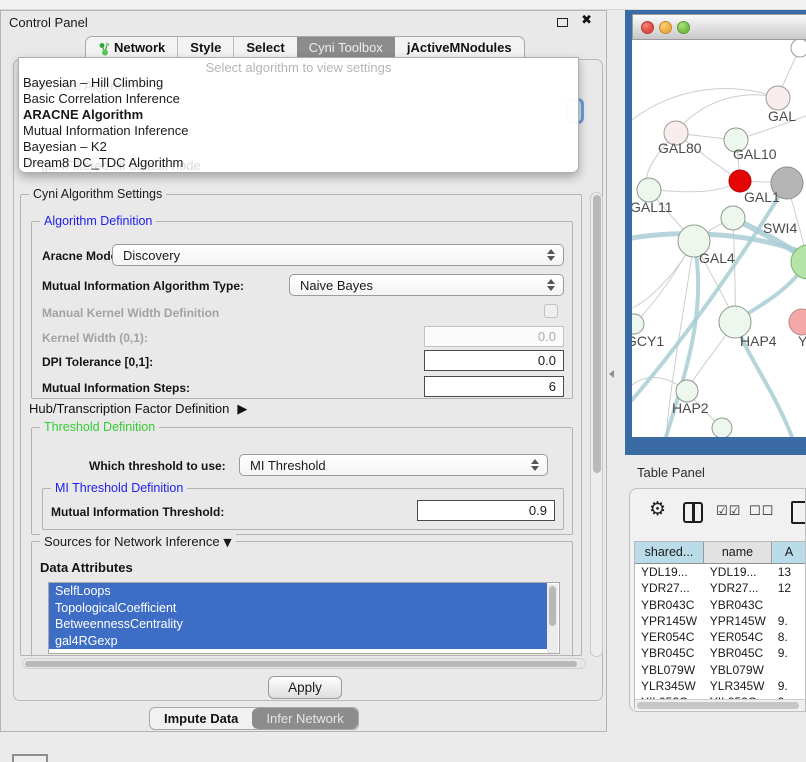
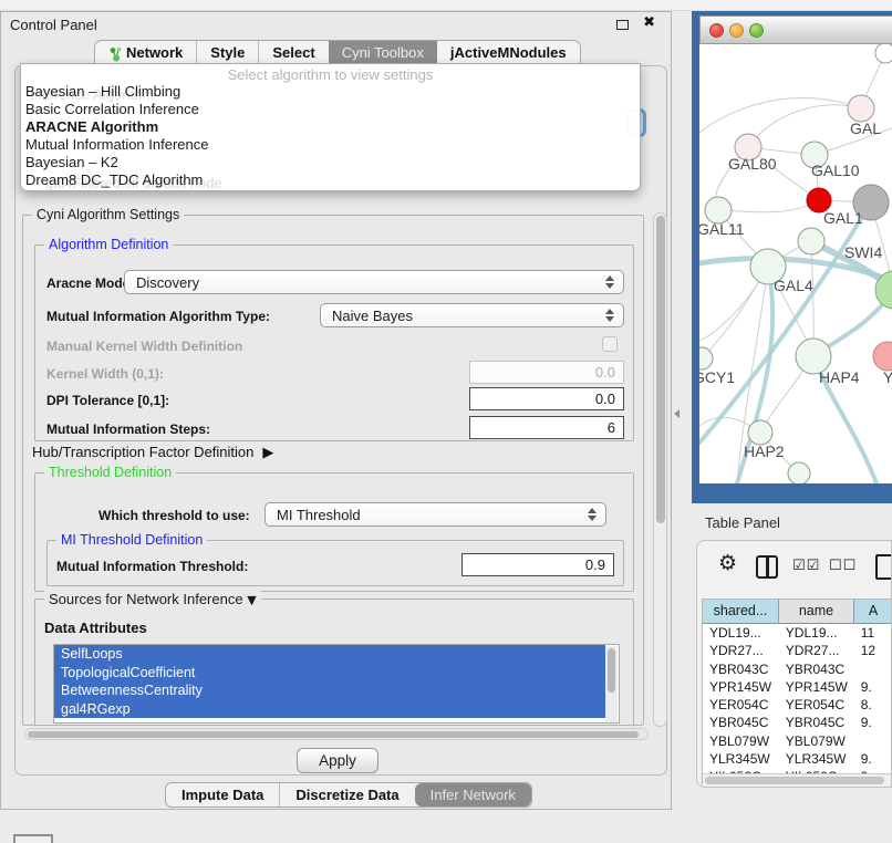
  Control Panel
  ✖
  Network
  Style
  Select
  Cyni Toolbox
  jActiveMNodules
  Cyni Algorithm Settings
  Algorithm Definition
  Aracne Mod
  Discovery
  Mutual Information Algorithm Type:
  Naive Bayes
  Manual Kernel Width Definition
  Kernel Width (0,1):
  0.0
  DPI Tolerance [0,1]:
  0.0
  Mutual Information Steps:
  6
  Hub/Transcription Factor Definition ▶
  Threshold Definition
  Which threshold to use:
  MI Threshold
  MI Threshold Definition
  Mutual Information Threshold:
  0.9
  Sources for Network Inference ▼
  Data Attributes
  SelfLoops
  TopologicalCoefficient
  BetweennessCentrality
  gal4RGexp
  Apply
  Impute Data
+ Discretize Data
  Infer Network
  Inference Algorithm
  gal4Filtered.sif default node
  Select algorithm to view settings
  Bayesian – Hill Climbing
  Basic Correlation Inference
  ARACNE Algorithm
  Mutual Information Inference
  Bayesian – K2
  Dream8 DC_TDC Algorithm
  GAL
  GAL80
  GAL10
  GAL1
  GAL11
  SWI4
  GAL4
  GCY1
  HAP4
  Y
  HAP2
  Table Panel
  ⚙
  ☑☑
  ☐☐
  shared...
  name
  A
  YDL19...
  YDL19...
- 13
+ 11
  YDR27...
  YDR27...
  12
  YBR043C
  YBR043C
  YPR145W
  YPR145W
  9.
  YER054C
  YER054C
  8.
  YBR045C
  YBR045C
  9.
  YBL079W
  YBL079W
  YLR345W
  YLR345W
  9.
